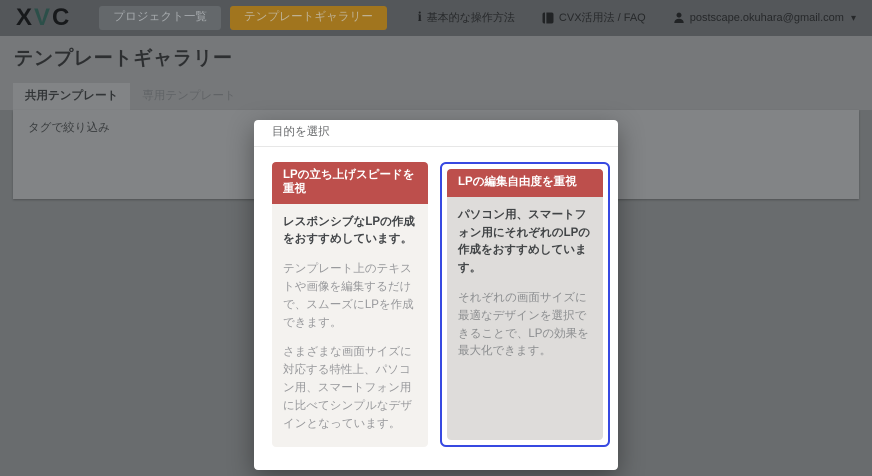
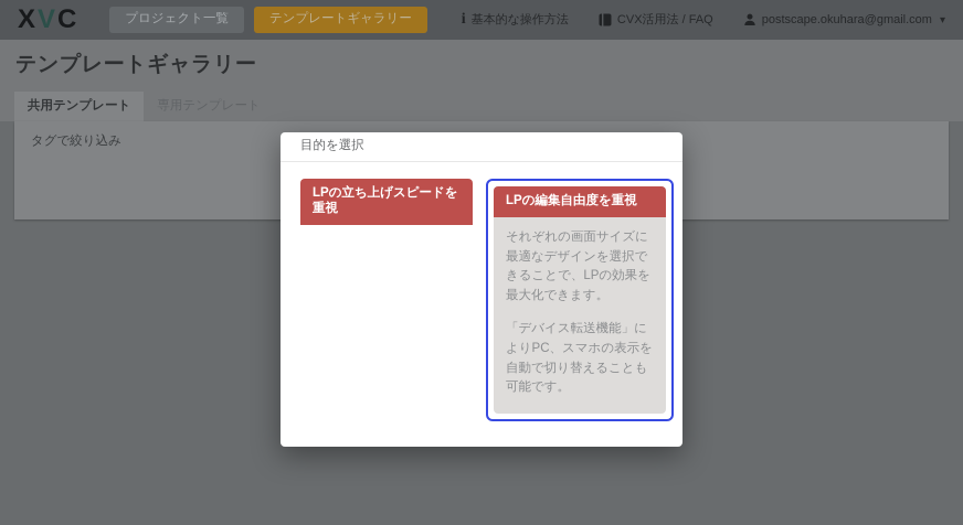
  X
  V
  C
  プロジェクト一覧
  テンプレートギャラリー
  i
  基本的な操作方法
  CVX活用法 / FAQ
  postscape.okuhara@gmail.com
  ▾
  テンプレートギャラリー
  共用テンプレート
  タグで絞り込み
  目的を選択
  LPの立ち上げスピードを重視
- レスポンシブなLPの作成をおすすめしています。
- テンプレート上のテキストや画像を編集するだけで、スムーズにLPを作成できます。
- さまざまな画面サイズに対応する特性上、パソコン用、スマートフォン用に比べてシンプルなデザインとなっています。
  LPの編集自由度を重視
- パソコン用、スマートフォン用にそれぞれのLPの作成をおすすめしています。
  それぞれの画面サイズに最適なデザインを選択できることで、LPの効果を最大化できます。
+ 「デバイス転送機能」によりPC、スマホの表示を自動で切り替えることも可能です。
